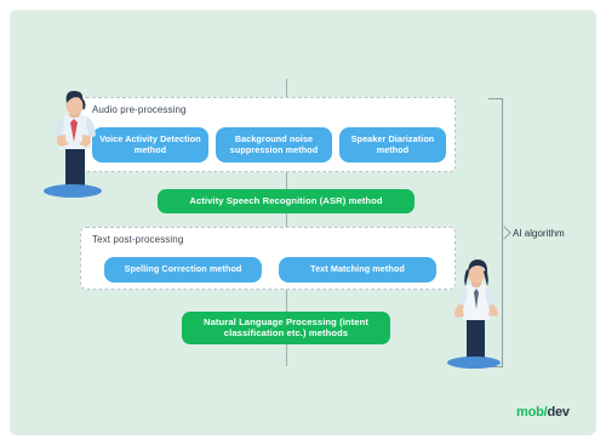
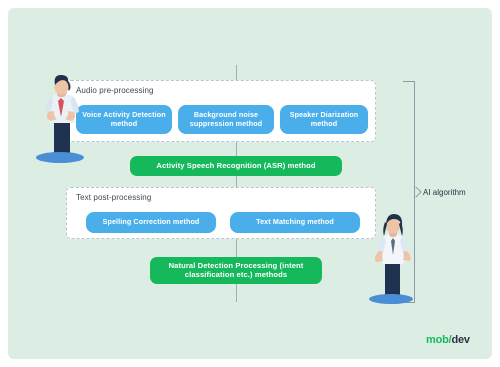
  Audio pre-processing
  Voice Activity Detection method
  Background noise suppression method
  Speaker Diarization method
  Activity Speech Recognition (ASR) method
  Text post-processing
  Spelling Correction method
  Text Matching method
- Natural Language Processing (intent classification etc.) methods
+ Natural Detection Processing (intent classification etc.) methods
  AI algorithm
  mob/dev
